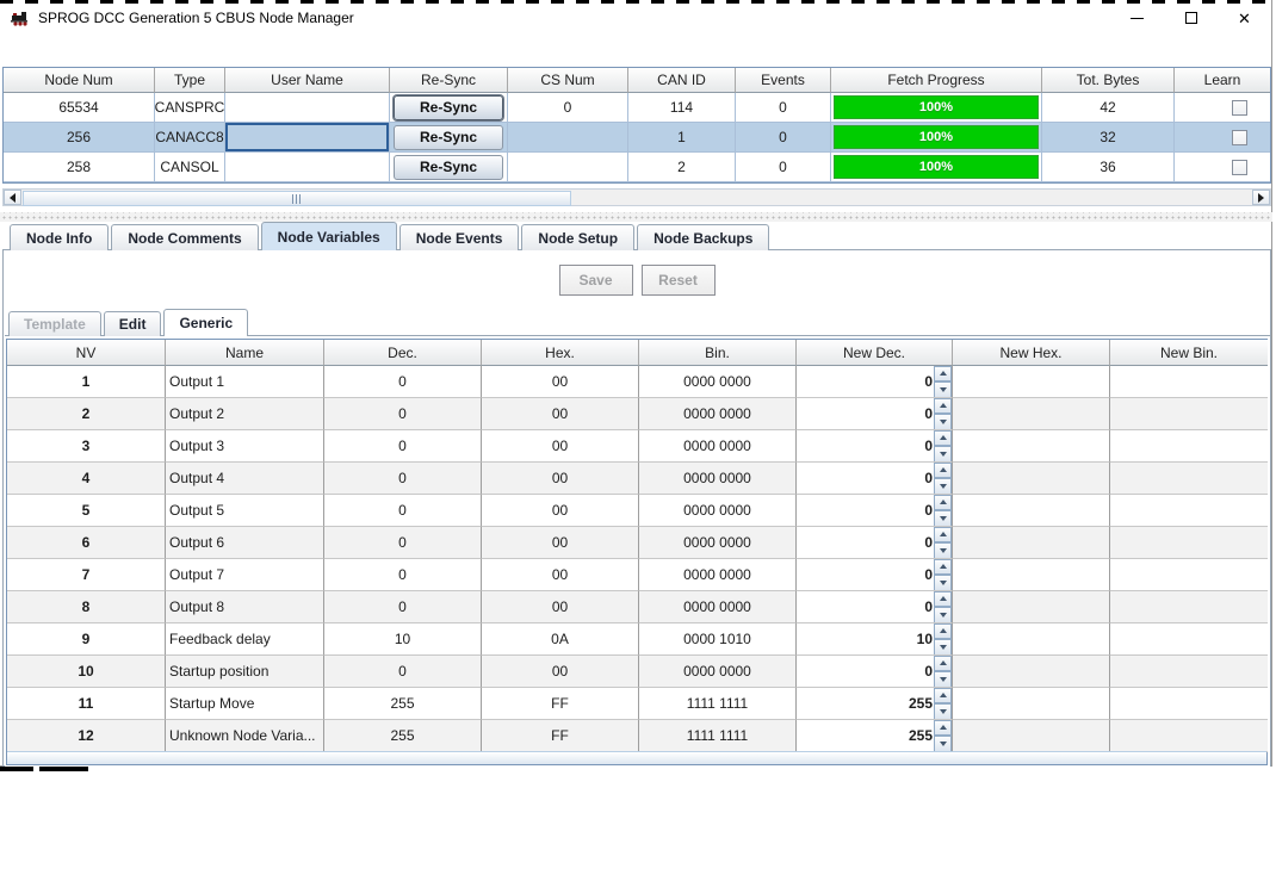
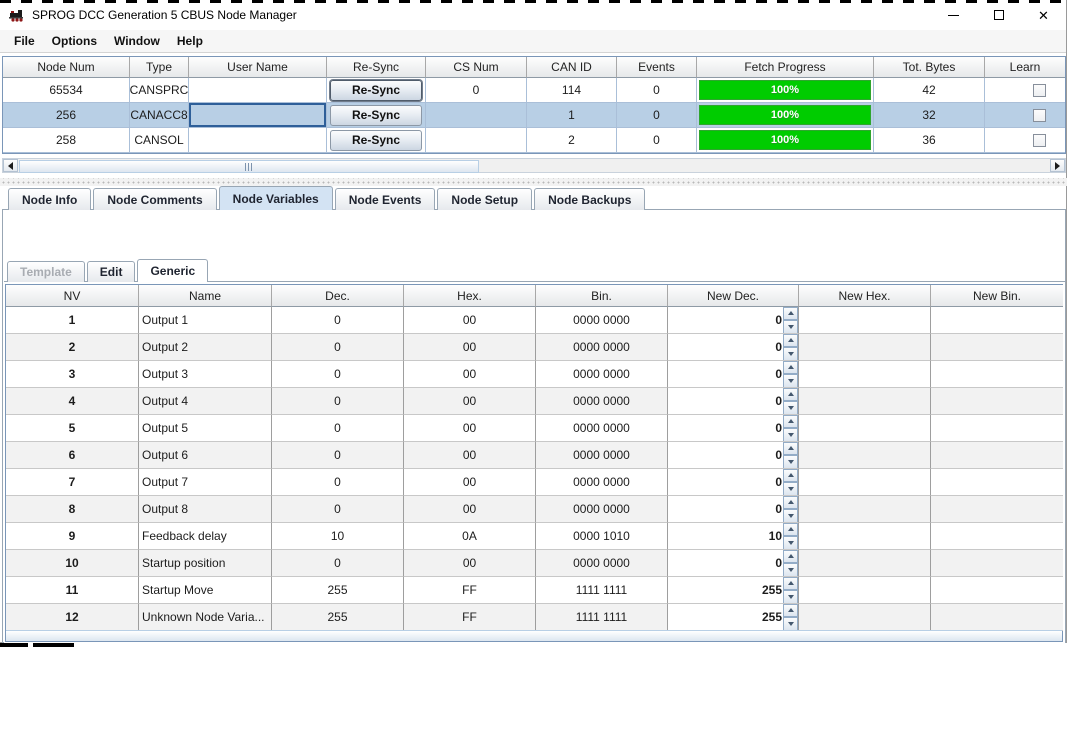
  SPROG DCC Generation 5 CBUS Node Manager
  ✕
+ File
+ Options
+ Window
+ Help
  Node Num
  Type
  User Name
  Re-Sync
  CS Num
  CAN ID
  Events
  Fetch Progress
  Tot. Bytes
  Learn
  65534
  CANSPRC
  Re-Sync
  0
  114
  0
  100%
  42
  256
  CANACC8
  Re-Sync
  1
  0
  100%
  32
  258
  CANSOL
  Re-Sync
  2
  0
  100%
  36
  Node Info
  Node Comments
  Node Variables
  Node Events
  Node Setup
  Node Backups
- Save
- Reset
  Template
  Edit
  Generic
  NV
  Name
  Dec.
  Hex.
  Bin.
  New Dec.
  New Hex.
  New Bin.
  1
  Output 1
  0
  00
  0000 0000
  0
  2
  Output 2
  0
  00
  0000 0000
  0
  3
  Output 3
  0
  00
  0000 0000
  0
  4
  Output 4
  0
  00
  0000 0000
  0
  5
  Output 5
  0
  00
  0000 0000
  0
  6
  Output 6
  0
  00
  0000 0000
  0
  7
  Output 7
  0
  00
  0000 0000
  0
  8
  Output 8
  0
  00
  0000 0000
  0
  9
  Feedback delay
  10
  0A
  0000 1010
  10
  10
  Startup position
  0
  00
  0000 0000
  0
  11
  Startup Move
  255
  FF
  1111 1111
  255
  12
  Unknown Node Varia...
  255
  FF
  1111 1111
  255
